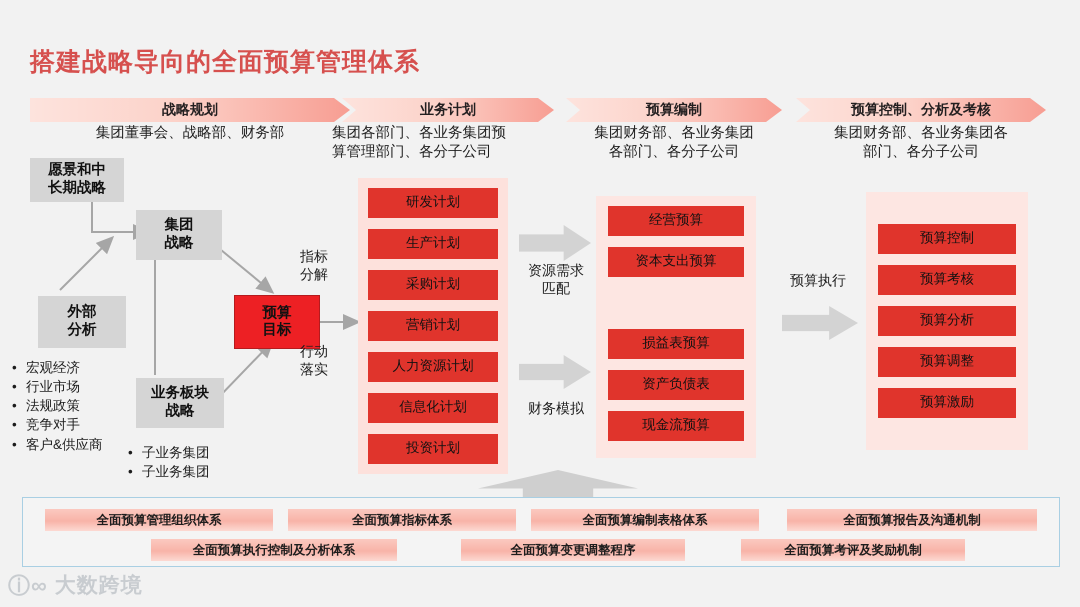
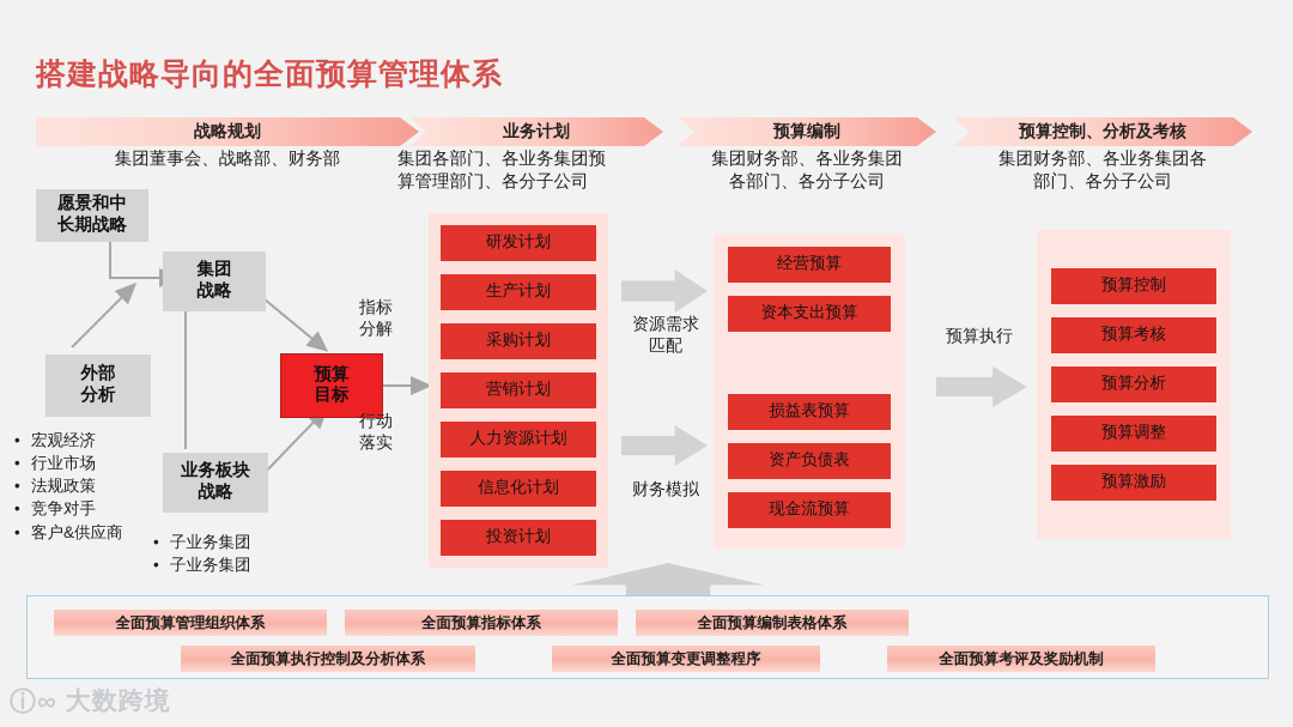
  搭建战略导向的全面预算管理体系
  战略规划
  集团董事会、战略部、财务部
  业务计划
  集团各部门、各业务集团预
  算管理部门、各分子公司
  预算编制
  集团财务部、各业务集团
  各部门、各分子公司
  预算控制、分析及考核
  集团财务部、各业务集团各
  部门、各分子公司
  愿景和中
  长期战略
  集团
  战略
  外部
  分析
  业务板块
  战略
  预算
  目标
  • 宏观经济
  • 行业市场
  • 法规政策
  • 竞争对手
  • 客户&供应商
  • 子业务集团
  • 子业务集团
  指标
  分解
  行动
  落实
  研发计划
  生产计划
  采购计划
  营销计划
  人力资源计划
  信息化计划
  投资计划
  资源需求
  匹配
  财务模拟
  经营预算
  资本支出预算
  损益表预算
  资产负债表
  现金流预算
  预算执行
  预算控制
  预算考核
  预算分析
  预算调整
  预算激励
  全面预算管理组织体系
  全面预算指标体系
  全面预算编制表格体系
- 全面预算报告及沟通机制
  全面预算执行控制及分析体系
  全面预算变更调整程序
  全面预算考评及奖励机制
  ⓘ∞
  大数跨境
